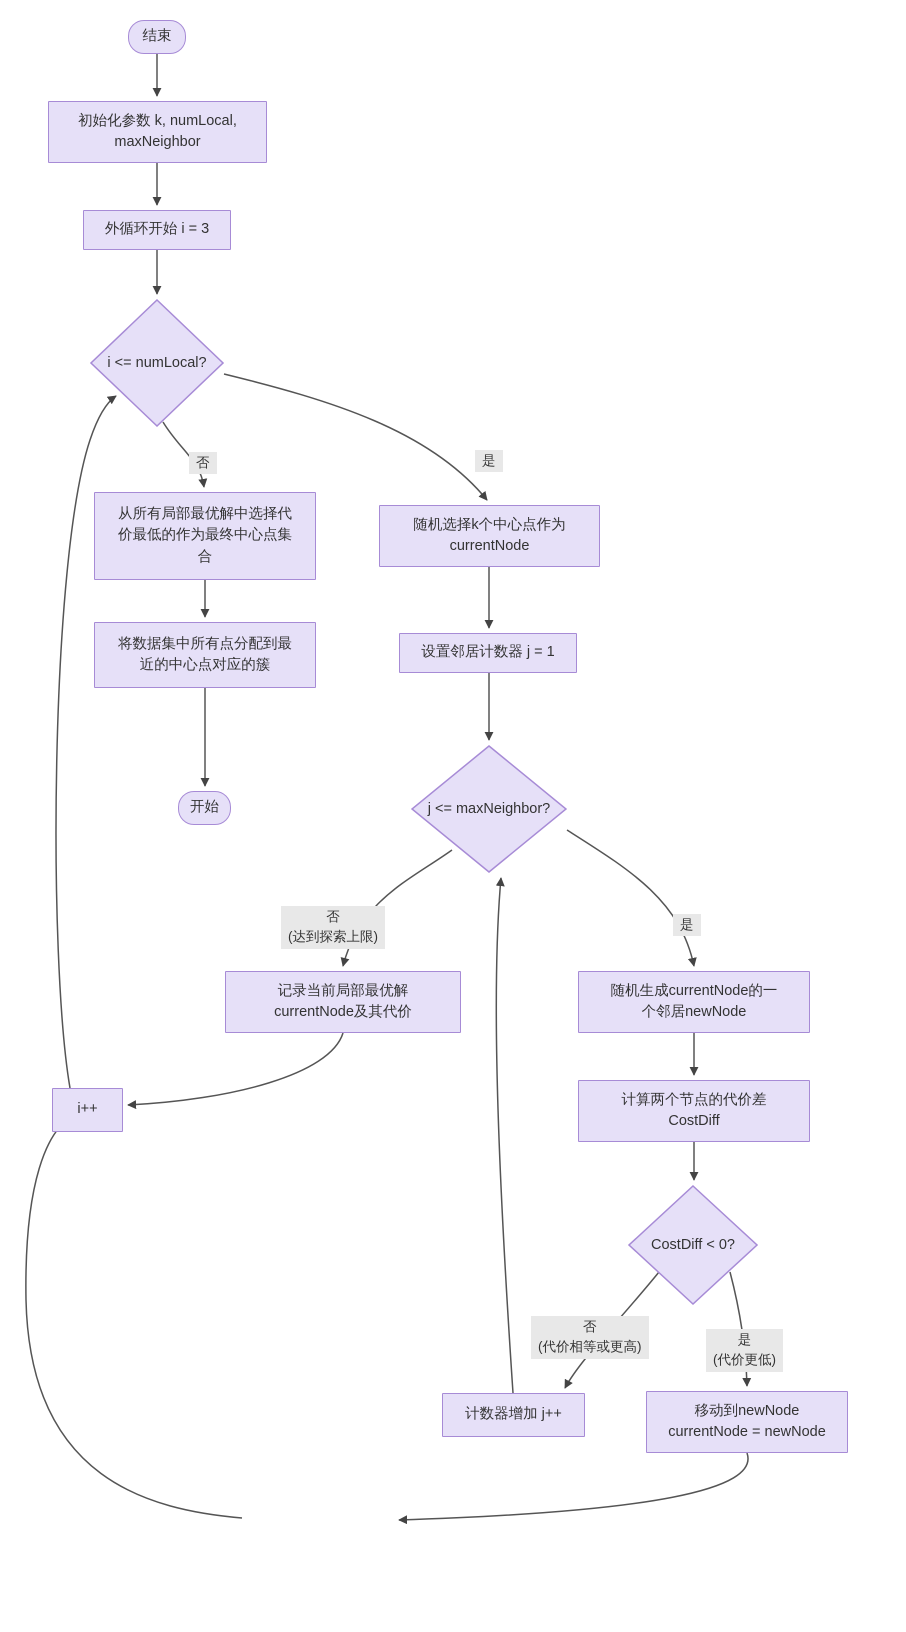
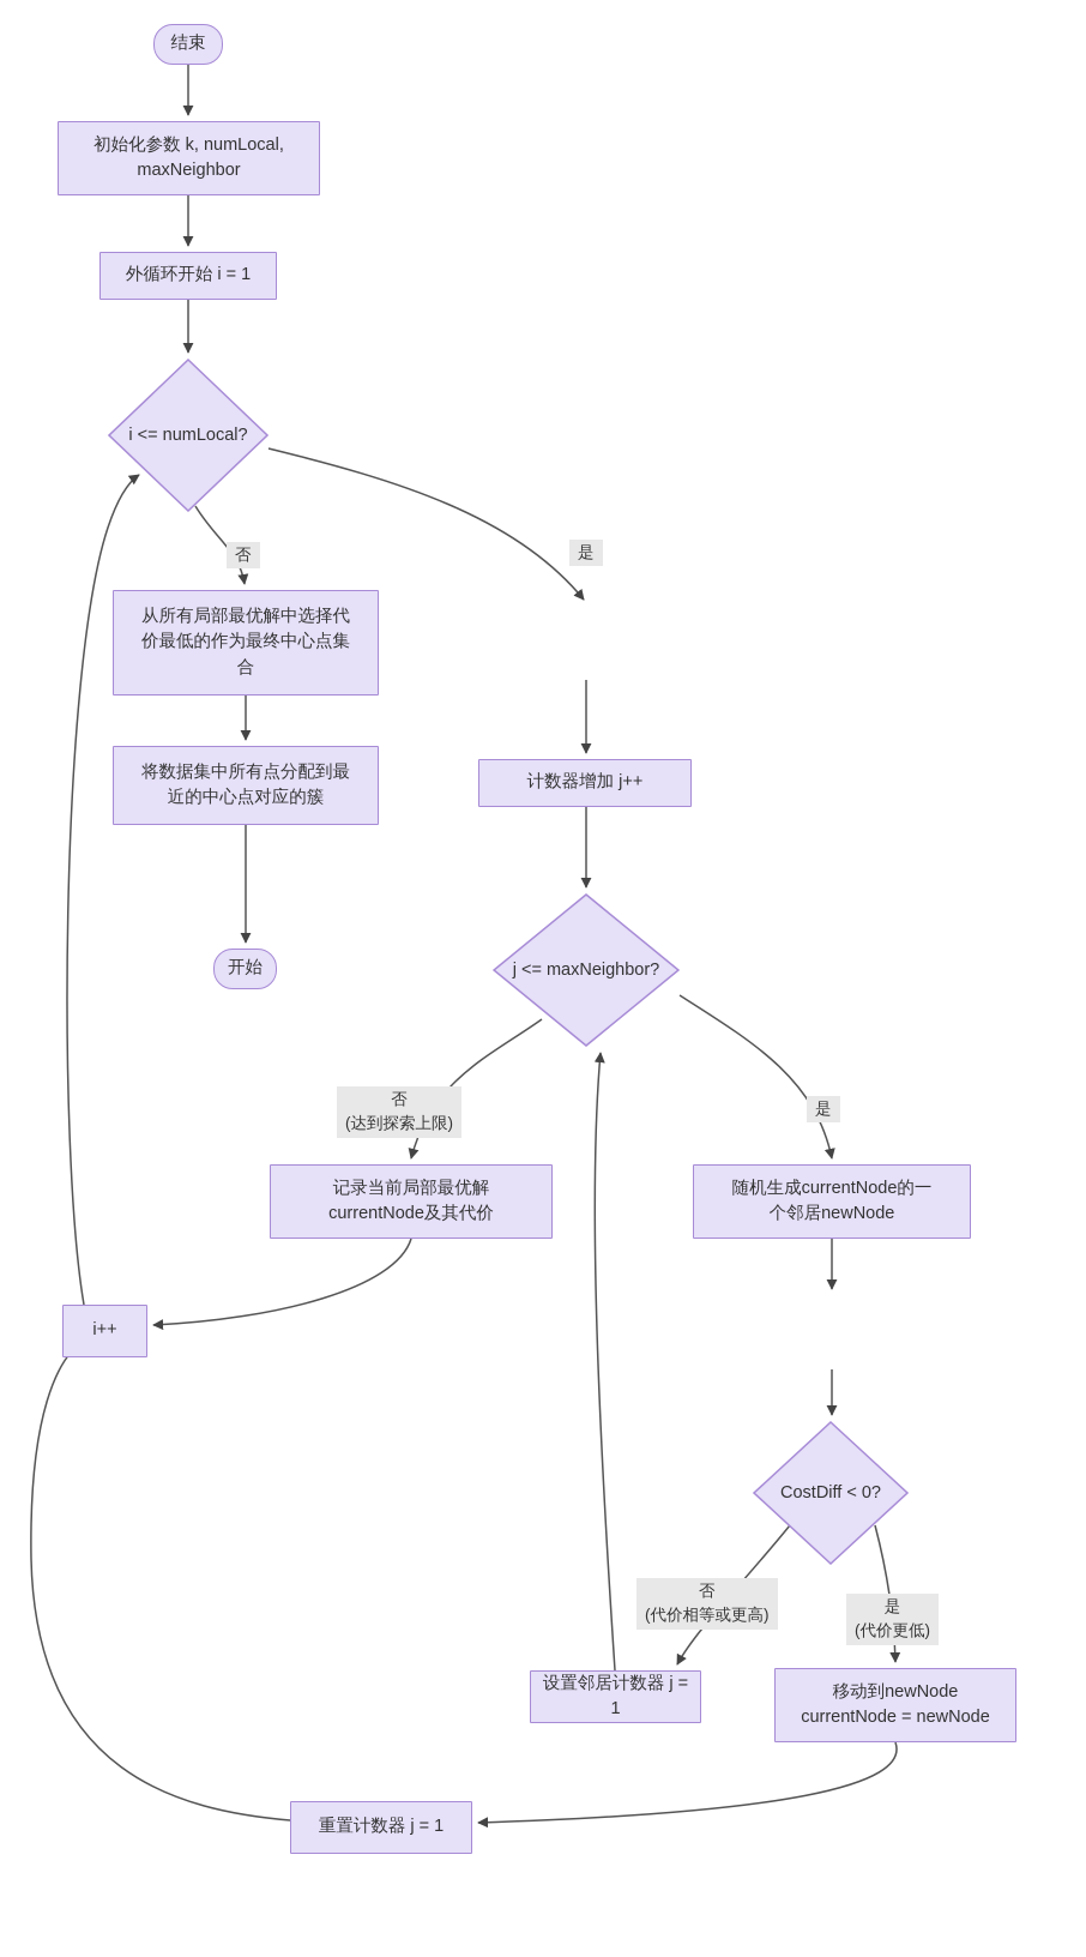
  结束
  初始化参数 k, numLocal,
  maxNeighbor
- 外循环开始 i = 3
+ 外循环开始 i = 1
  i <= numLocal?
  从所有局部最优解中选择代
  价最低的作为最终中心点集
  合
  将数据集中所有点分配到最
  近的中心点对应的簇
  开始
- 随机选择k个中心点作为
- currentNode
- 设置邻居计数器 j = 1
+ 计数器增加 j++
  j <= maxNeighbor?
  记录当前局部最优解
  currentNode及其代价
  i++
  随机生成currentNode的一
  个邻居newNode
- 计算两个节点的代价差
- CostDiff
  CostDiff < 0?
- 计数器增加 j++
+ 设置邻居计数器 j = 1
  移动到newNode
  currentNode = newNode
+ 重置计数器 j = 1
  否
  是
  否
  (达到探索上限)
  是
  否
  (代价相等或更高)
  是
  (代价更低)
